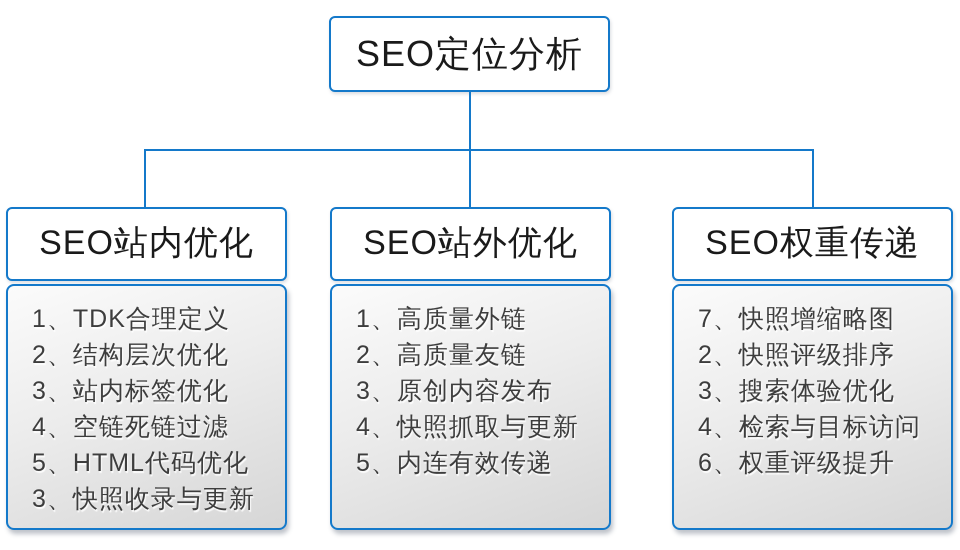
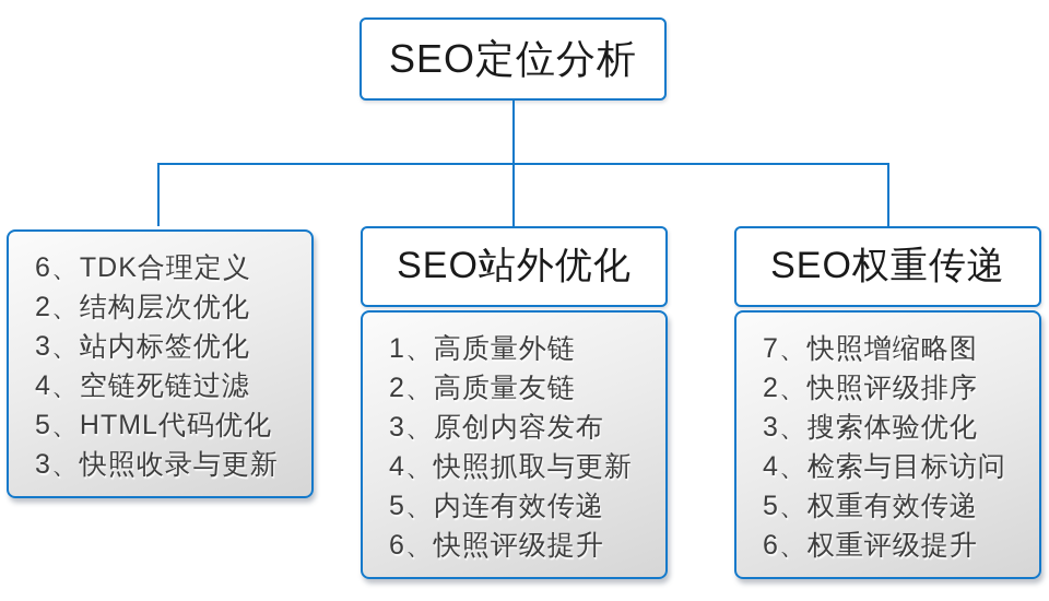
  SEO定位分析
- SEO站内优化
- 1、TDK合理定义
+ 6、TDK合理定义
  2、结构层次优化
  3、站内标签优化
  4、空链死链过滤
  5、HTML代码优化
  3、快照收录与更新
  SEO站外优化
  1、高质量外链
  2、高质量友链
  3、原创内容发布
  4、快照抓取与更新
  5、内连有效传递
+ 6、快照评级提升
  SEO权重传递
  7、快照增缩略图
  2、快照评级排序
  3、搜索体验优化
  4、检索与目标访问
+ 5、权重有效传递
  6、权重评级提升
